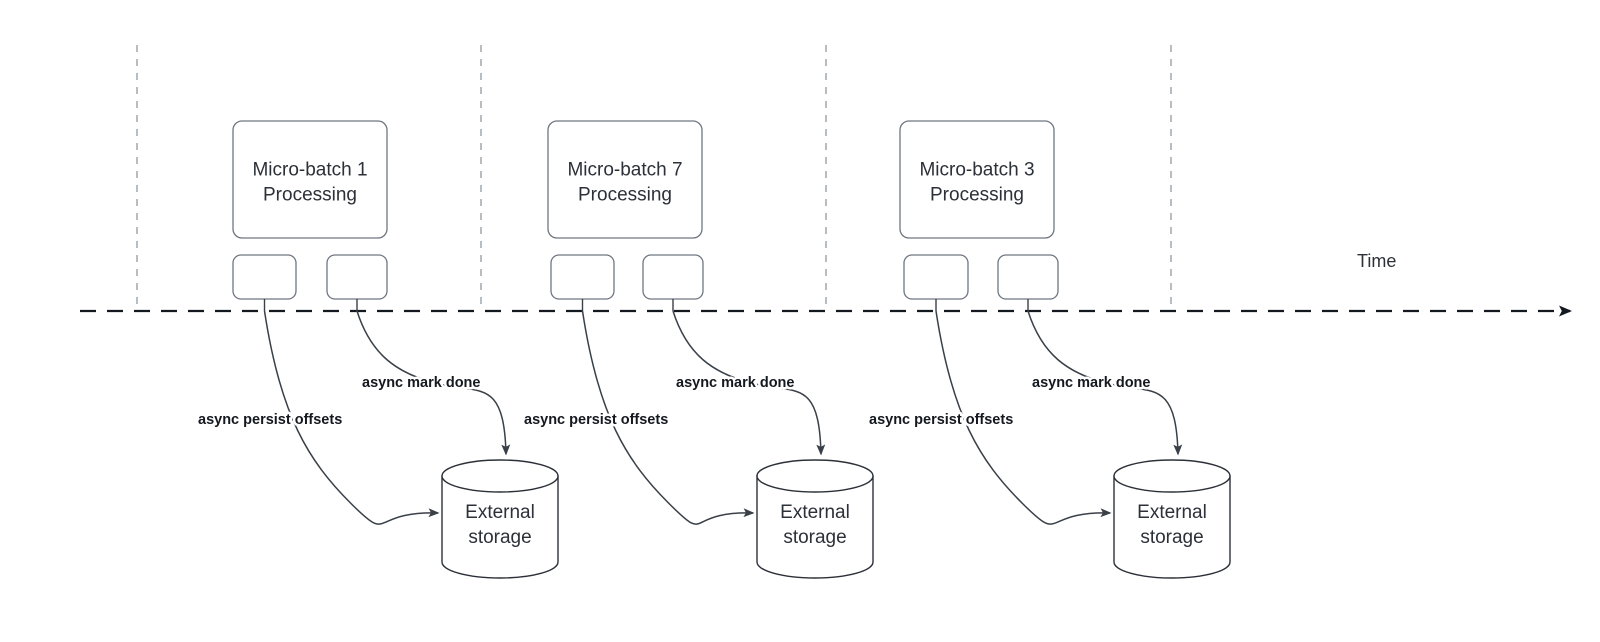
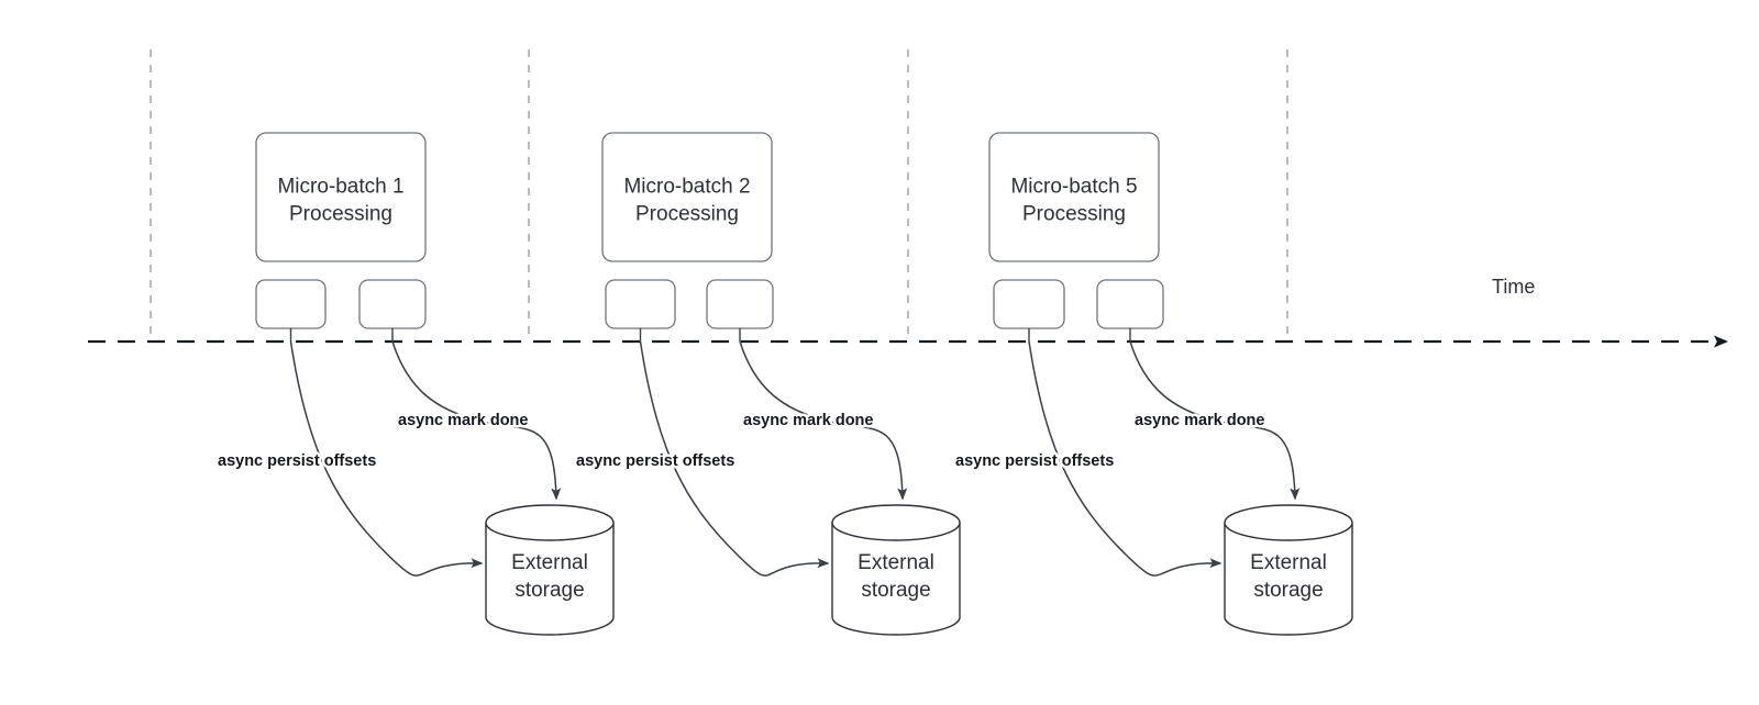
  Micro-batch 1
  Processing
  External
  storage
  async persist offsets
  async mark done
- Micro-batch 7
+ Micro-batch 2
  Processing
  External
  storage
  async persist offsets
  async mark done
- Micro-batch 3
+ Micro-batch 5
  Processing
  External
  storage
  async persist offsets
  async mark done
  Time
